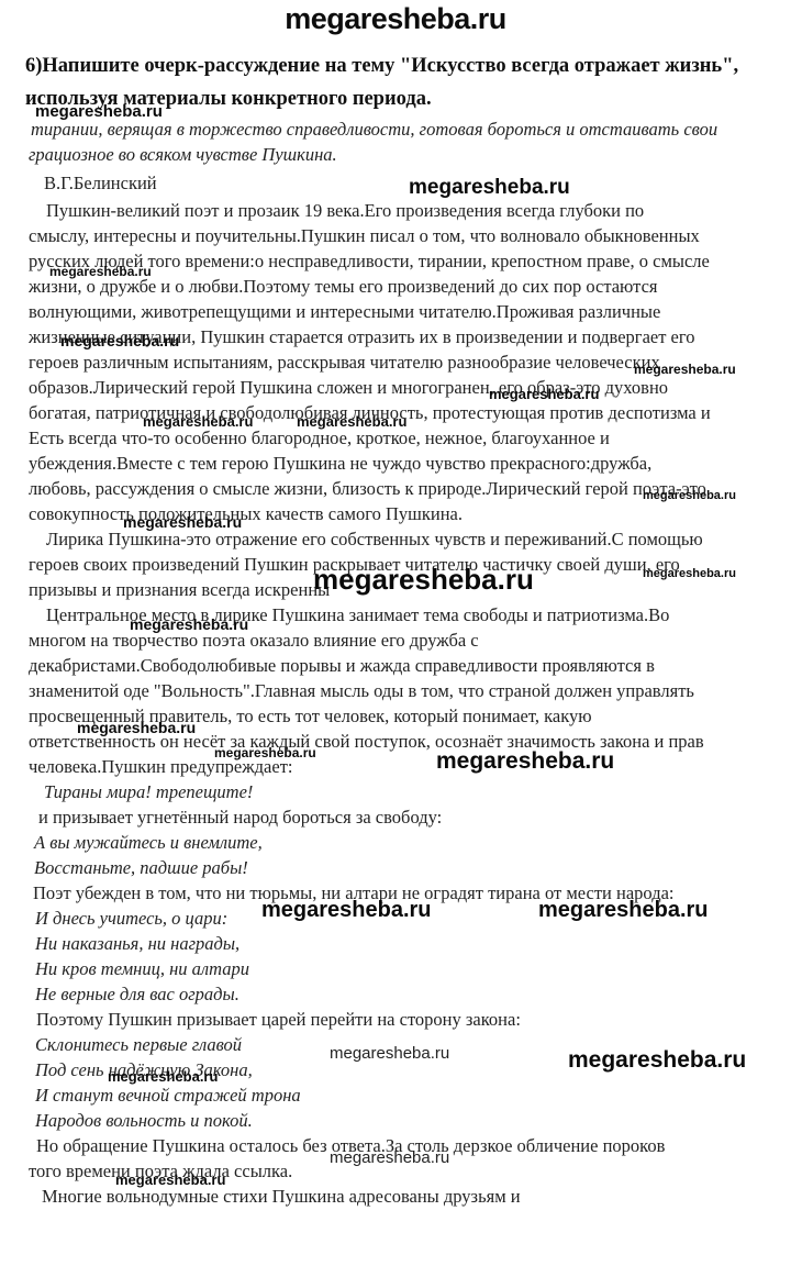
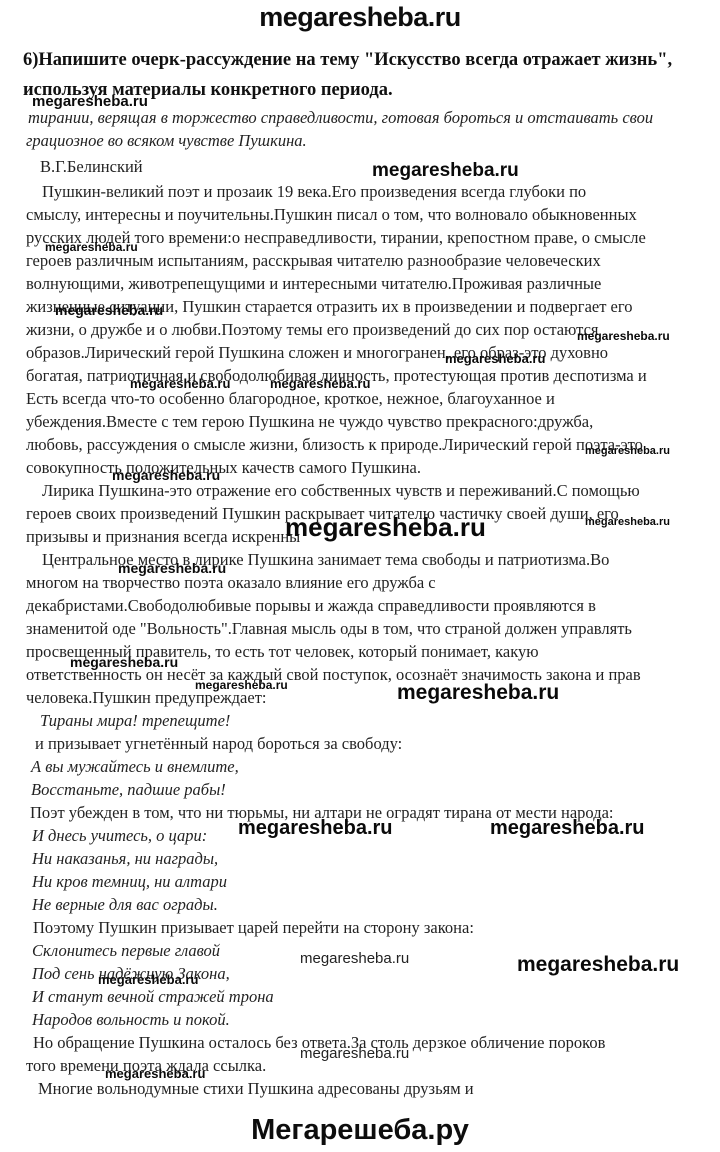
  megaresheba.ru
  6)Напишите очерк-рассуждение на тему "Искусство всегда отражает жизнь",
  используя материалы конкретного периода.
  тирании, верящая в торжество справедливости, готовая бороться и отстаивать свои
  грациозное во всяком чувстве Пушкина.
  В.Г.Белинский
  Пушкин-великий поэт и прозаик 19 века.Его произведения всегда глубоки по
  смыслу, интересны и поучительны.Пушкин писал о том, что волновало обыкновенных
  русских людей того времени:о несправедливости, тирании, крепостном праве, о смысле
- жизни, о дружбе и о любви.Поэтому темы его произведений до сих пор остаются
+ героев различным испытаниям, расскрывая читателю разнообразие человеческих
  волнующими, животрепещущими и интересными читателю.Проживая различные
  жизненные ситуации, Пушкин старается отразить их в произведении и подвергает его
- героев различным испытаниям, расскрывая читателю разнообразие человеческих
+ жизни, о дружбе и о любви.Поэтому темы его произведений до сих пор остаются
  образов.Лирический герой Пушкина сложен и многогранен, его образ-это духовно
  богатая, патриотичная и свободолюбивая личность, протестующая против деспотизма и
  Есть всегда что-то особенно благородное, кроткое, нежное, благоуханное и
  убеждения.Вместе с тем герою Пушкина не чуждо чувство прекрасного:дружба,
  любовь, рассуждения о смысле жизни, близость к природе.Лирический герой поэта-это
  совокупность положительных качеств самого Пушкина.
  Лирика Пушкина-это отражение его собственных чувств и переживаний.С помощью
  героев своих произведений Пушкин раскрывает читателю частичку своей души, его
  призывы и признания всегда искренны
  Центральное место в лирике Пушкина занимает тема свободы и патриотизма.Во
  многом на творчество поэта оказало влияние его дружба с
  декабристами.Свободолюбивые порывы и жажда справедливости проявляются в
  знаменитой оде "Вольность".Главная мысль оды в том, что страной должен управлять
  просвещенный правитель, то есть тот человек, который понимает, какую
  ответственность он несёт за каждый свой поступок, осознаёт значимость закона и прав
  человека.Пушкин предупреждает:
  Тираны мира! трепещите!
  и призывает угнетённый народ бороться за свободу:
  А вы мужайтесь и внемлите,
  Восстаньте, падшие рабы!
  Поэт убежден в том, что ни тюрьмы, ни алтари не оградят тирана от мести народа:
  И днесь учитесь, о цари:
  Ни наказанья, ни награды,
  Ни кров темниц, ни алтари
  Не верные для вас ограды.
  Поэтому Пушкин призывает царей перейти на сторону закона:
  Склонитесь первые главой
  Под сень надёжную Закона,
  И станут вечной стражей трона
  Народов вольность и покой.
  Но обращение Пушкина осталось без ответа.За столь дерзкое обличение пороков
  того времени поэта ждала ссылка.
  Многие вольнодумные стихи Пушкина адресованы друзьям и
  megaresheba.ru
  megaresheba.ru
  megaresheba.ru
  megaresheba.ru
  megaresheba.ru
  megaresheba.ru
  megaresheba.ru
  megaresheba.ru
  megaresheba.ru
  megaresheba.ru
  megaresheba.ru
  megaresheba.ru
  megaresheba.ru
  megaresheba.ru
  megaresheba.ru
  megaresheba.ru
  megaresheba.ru
  megaresheba.ru
  megaresheba.ru
  megaresheba.ru
  megaresheba.ru
  megaresheba.ru
  megaresheba.ru
+ Мегарешеба.ру
